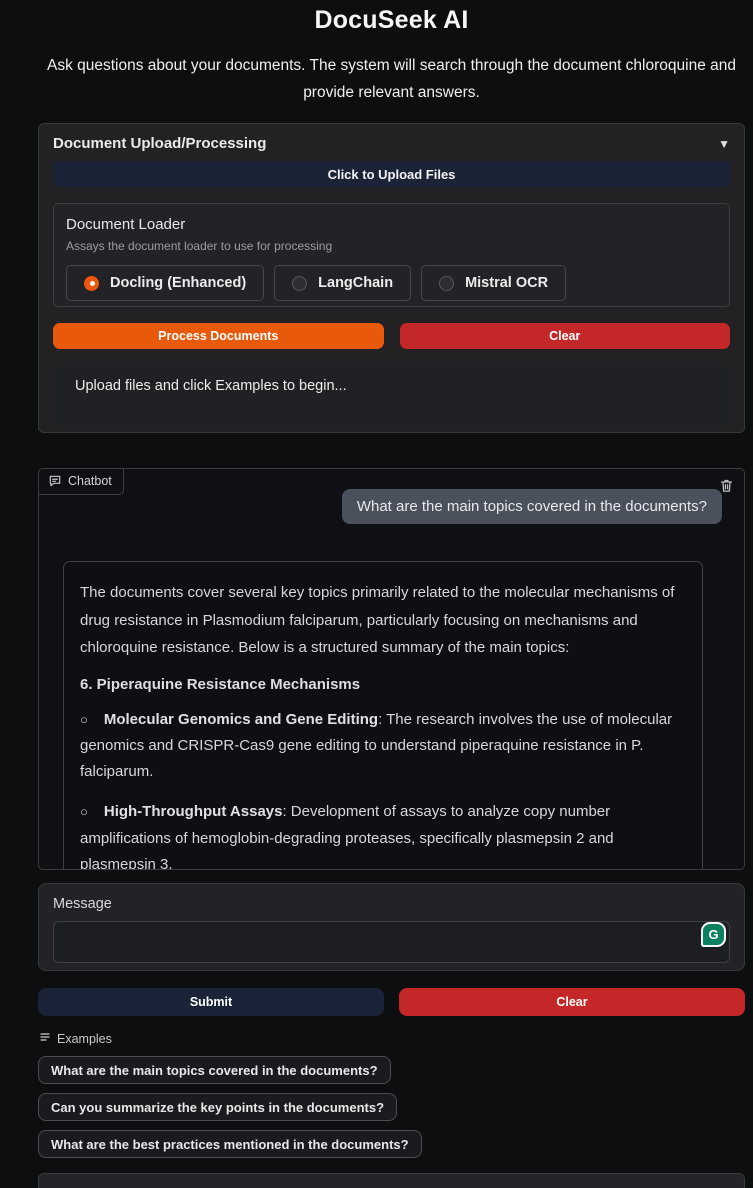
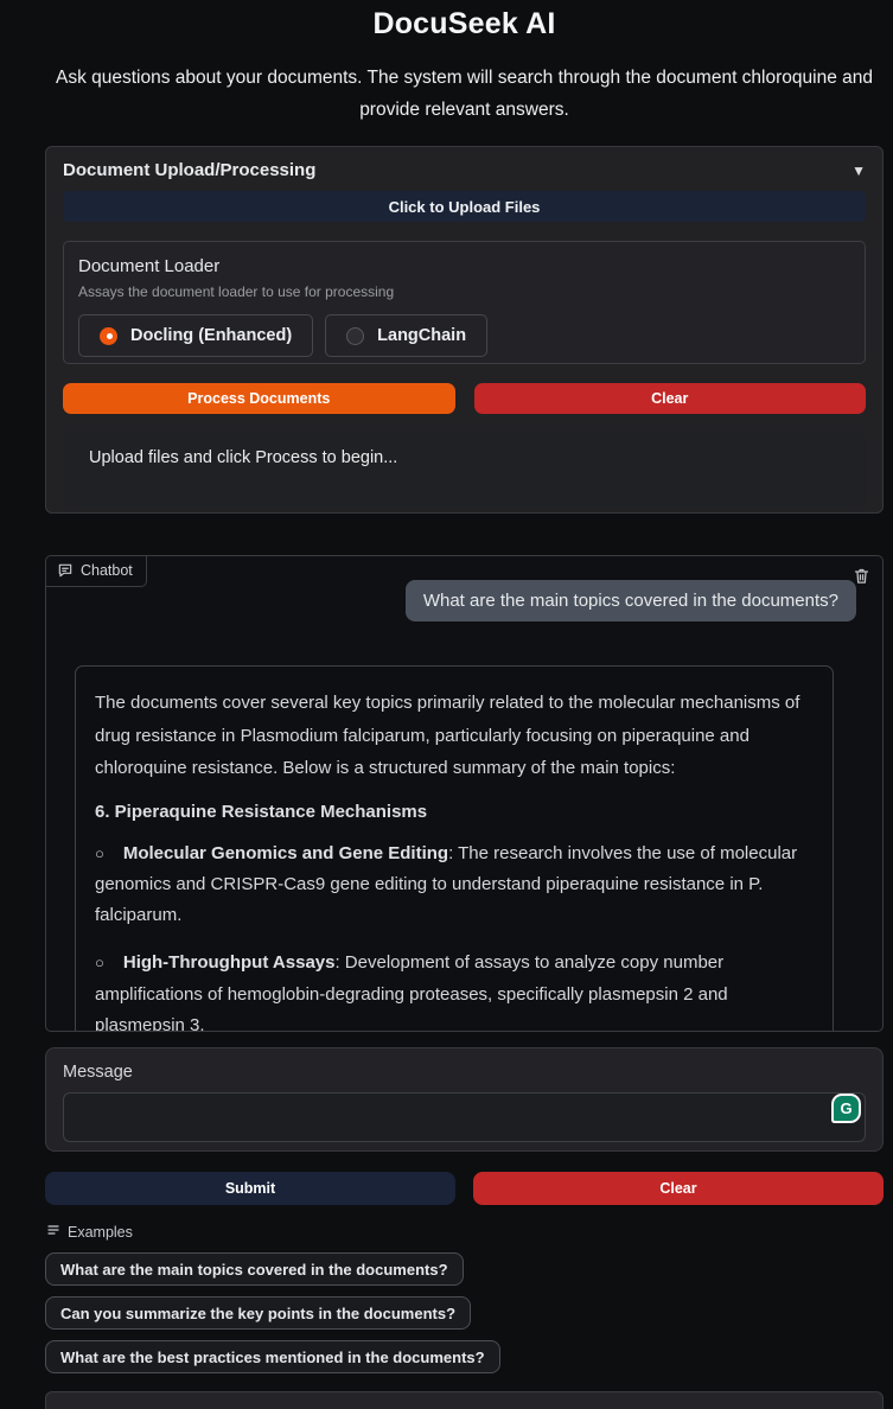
  DocuSeek AI
  Ask questions about your documents. The system will search through the document chloroquine and provide relevant answers.
  Document Upload/Processing
  ▼
  Click to Upload Files
  Document Loader
  Assays the document loader to use for processing
  Docling (Enhanced)
  LangChain
- Mistral OCR
  Process Documents
  Clear
- Upload files and click Examples to begin...
+ Upload files and click Process to begin...
  Chatbot
  What are the main topics covered in the documents?
- The documents cover several key topics primarily related to the molecular mechanisms of drug resistance in Plasmodium falciparum, particularly focusing on mechanisms and chloroquine resistance. Below is a structured summary of the main topics:
+ The documents cover several key topics primarily related to the molecular mechanisms of drug resistance in Plasmodium falciparum, particularly focusing on piperaquine and chloroquine resistance. Below is a structured summary of the main topics:
  6. Piperaquine Resistance Mechanisms
  ○ Molecular Genomics and Gene Editing: The research involves the use of molecular genomics and CRISPR-Cas9 gene editing to understand piperaquine resistance in P. falciparum.
  ○ High-Throughput Assays: Development of assays to analyze copy number amplifications of hemoglobin-degrading proteases, specifically plasmepsin 2 and plasmepsin 3.
  Message
  G
  Submit
  Clear
  Examples
  What are the main topics covered in the documents?
  Can you summarize the key points in the documents?
  What are the best practices mentioned in the documents?
